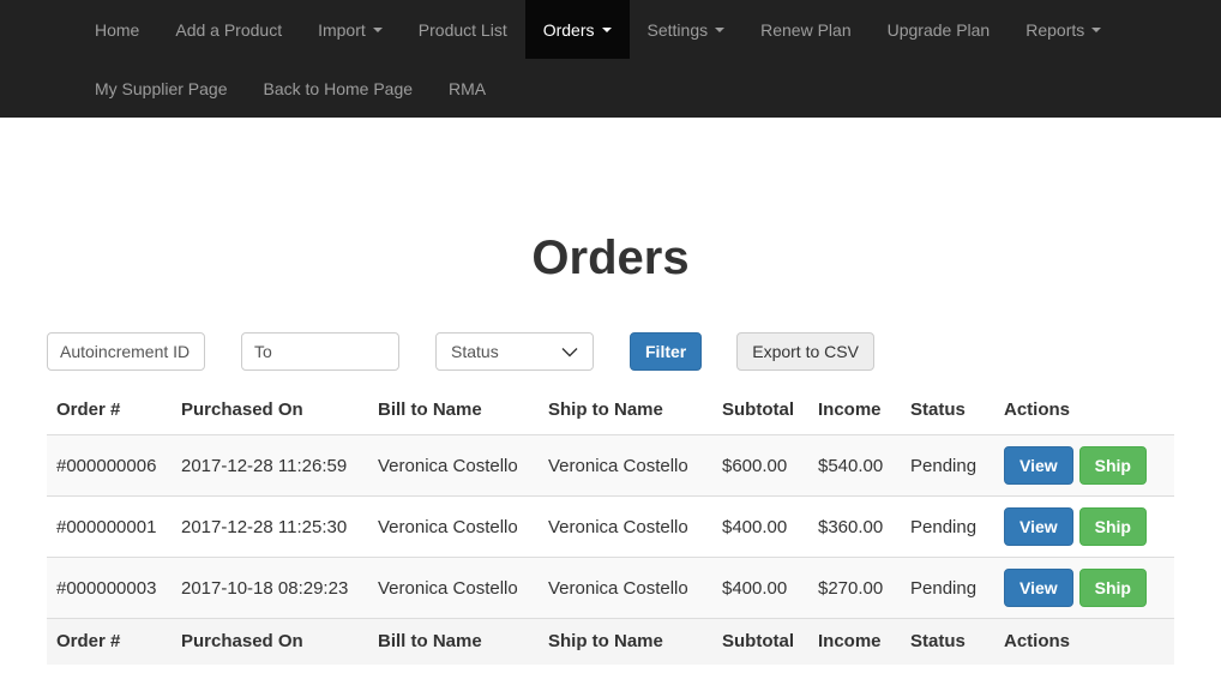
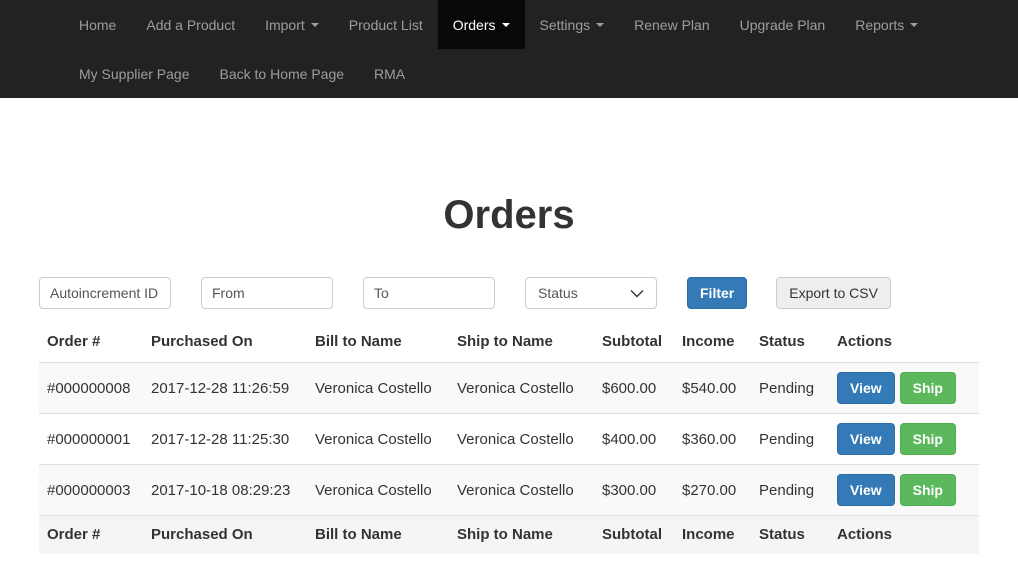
  Home
  Add a Product
  Import
  Product List
  Orders
  Settings
  Renew Plan
  Upgrade Plan
  Reports
  My Supplier Page
  Back to Home Page
  RMA
  Orders
  Autoincrement ID
+ From
  To
  Status
  Filter
  Export to CSV
  Order #	Purchased On	Bill to Name	Ship to Name	Subtotal	Income	Status	Actions
- #000000006	2017-12-28 11:26:59	Veronica Costello	Veronica Costello	$600.00	$540.00	Pending	View Ship
+ #000000008	2017-12-28 11:26:59	Veronica Costello	Veronica Costello	$600.00	$540.00	Pending	View Ship
  #000000001	2017-12-28 11:25:30	Veronica Costello	Veronica Costello	$400.00	$360.00	Pending	View Ship
- #000000003	2017-10-18 08:29:23	Veronica Costello	Veronica Costello	$400.00	$270.00	Pending	View Ship
+ #000000003	2017-10-18 08:29:23	Veronica Costello	Veronica Costello	$300.00	$270.00	Pending	View Ship
  Order #	Purchased On	Bill to Name	Ship to Name	Subtotal	Income	Status	Actions
